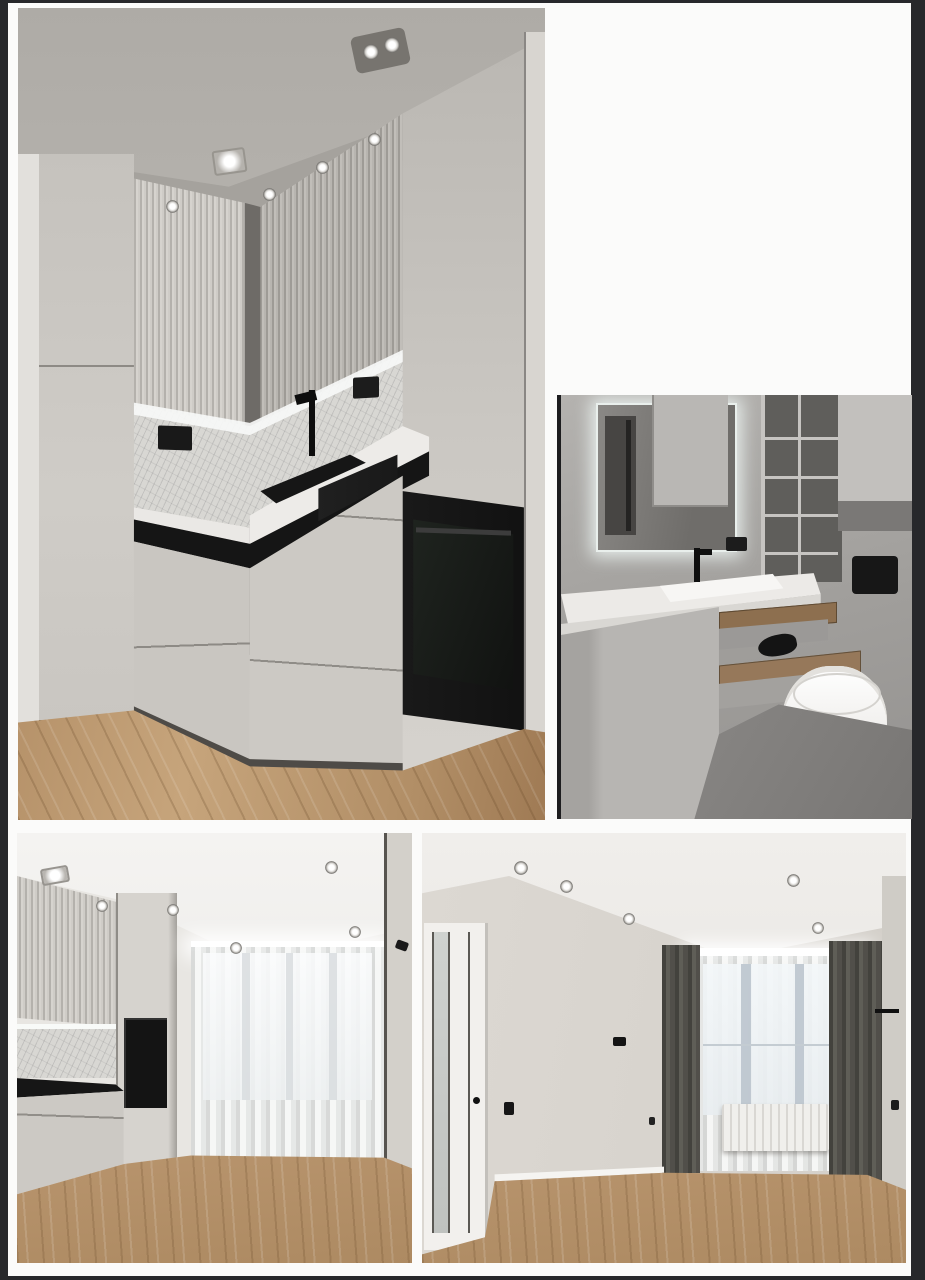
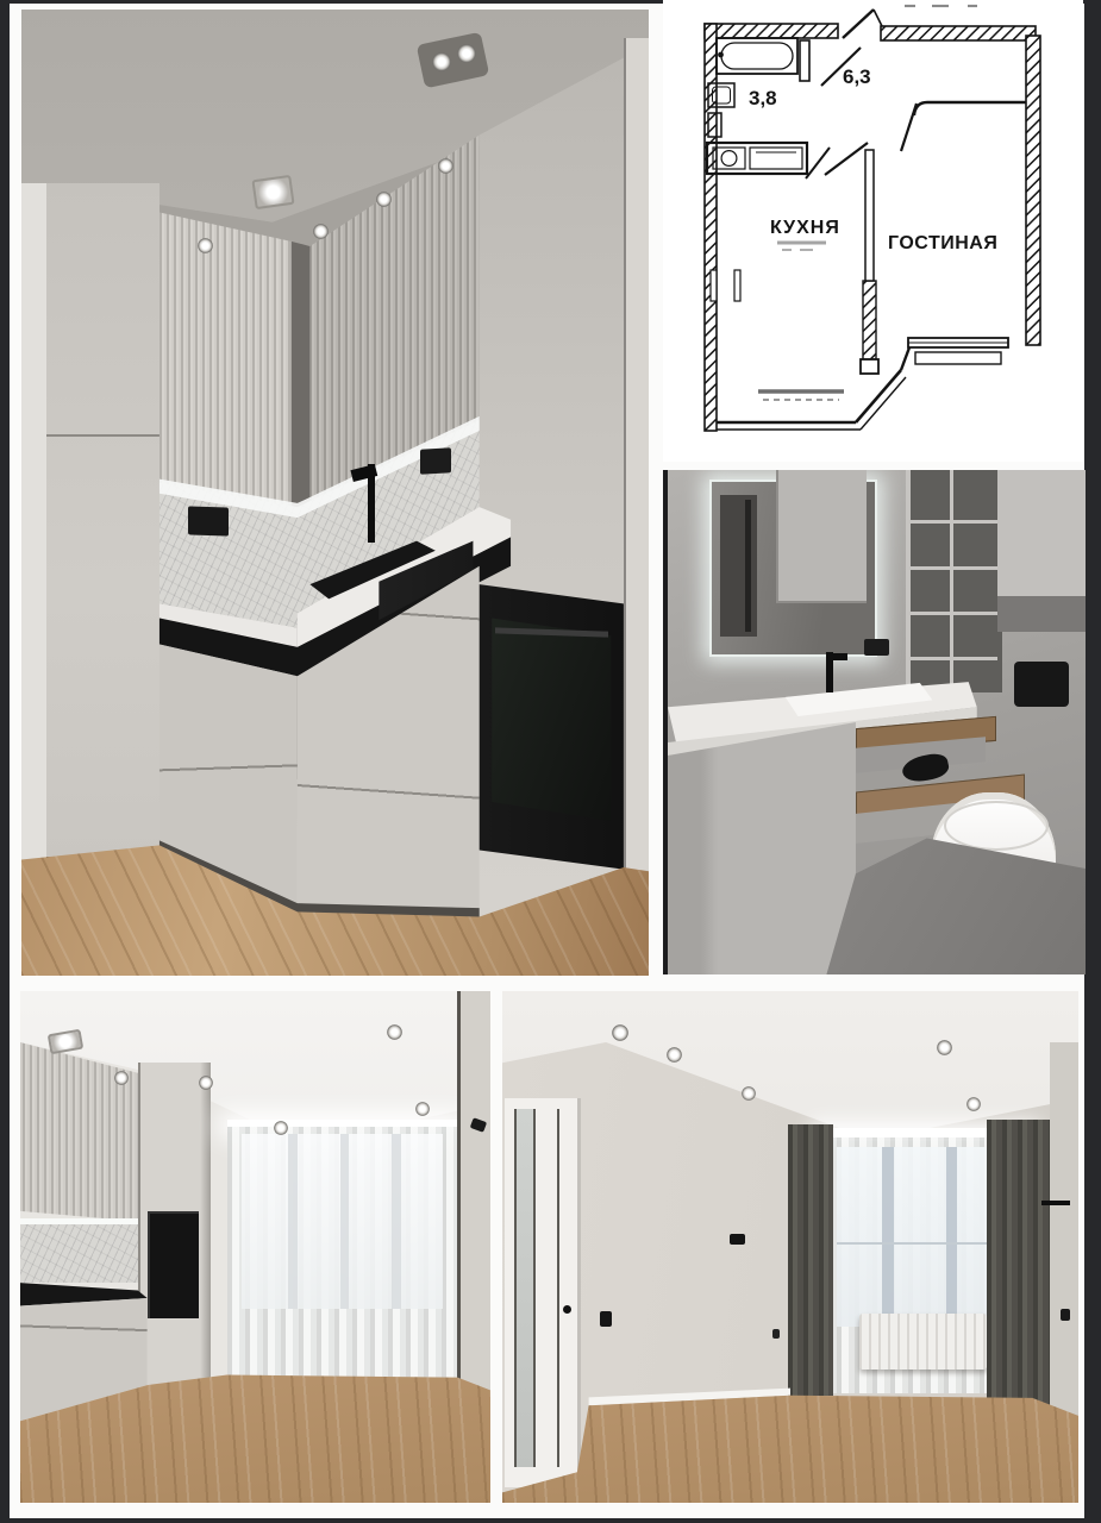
+ 3,8
+ 6,3
+ КУХНЯ
+ ГОСТИНАЯ
